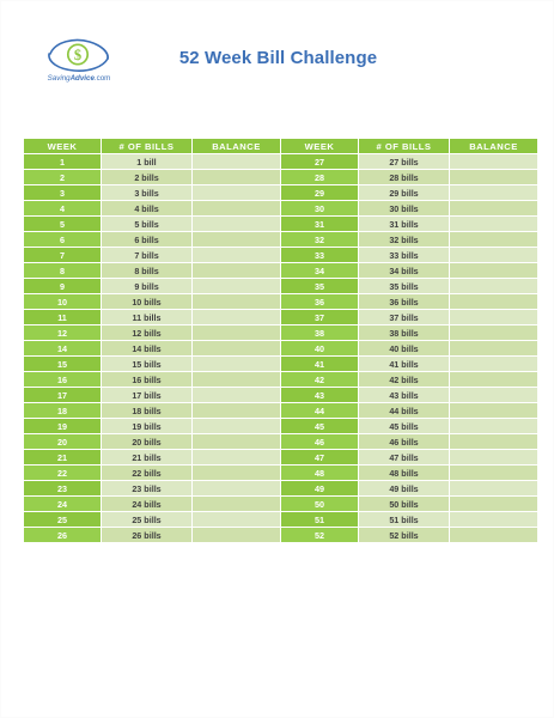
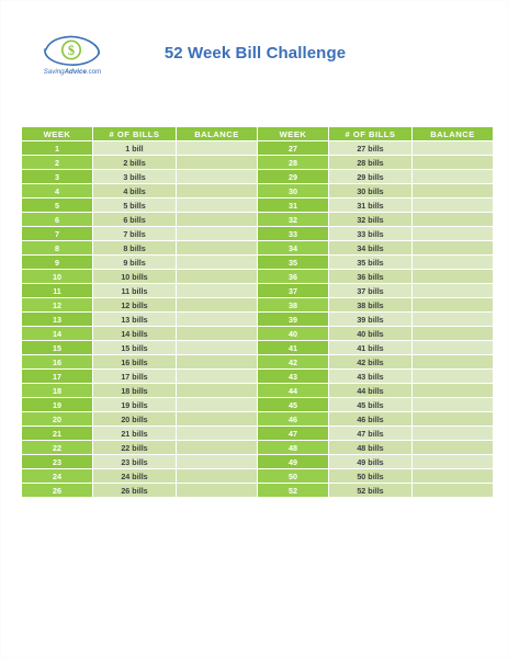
  $
  52 Week Bill Challenge
  WEEK	# OF BILLS	BALANCE	WEEK	# OF BILLS	BALANCE
  1	1 bill		27	27 bills
  2	2 bills		28	28 bills
  3	3 bills		29	29 bills
  4	4 bills		30	30 bills
  5	5 bills		31	31 bills
  6	6 bills		32	32 bills
  7	7 bills		33	33 bills
  8	8 bills		34	34 bills
  9	9 bills		35	35 bills
  10	10 bills		36	36 bills
  11	11 bills		37	37 bills
  12	12 bills		38	38 bills
+ 13	13 bills		39	39 bills
  14	14 bills		40	40 bills
  15	15 bills		41	41 bills
  16	16 bills		42	42 bills
  17	17 bills		43	43 bills
  18	18 bills		44	44 bills
  19	19 bills		45	45 bills
  20	20 bills		46	46 bills
  21	21 bills		47	47 bills
  22	22 bills		48	48 bills
  23	23 bills		49	49 bills
  24	24 bills		50	50 bills
- 25	25 bills		51	51 bills
  26	26 bills		52	52 bills
